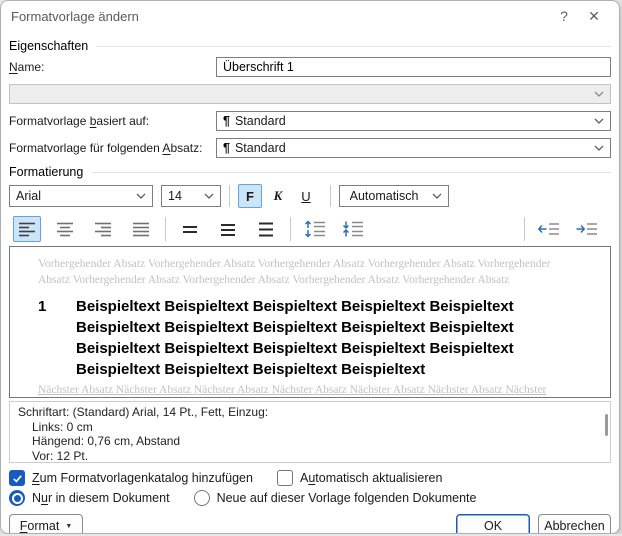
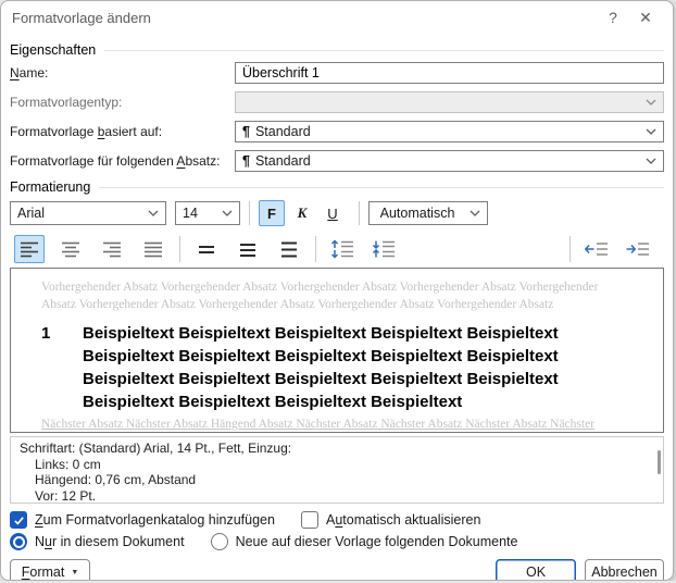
  Formatvorlage ändern
  ?
  ✕
  Eigenschaften
  Name:
  Überschrift 1
+ Formatvorlagentyp:
  Formatvorlage basiert auf:
  ¶
  Standard
  Formatvorlage für folgenden Absatz:
  ¶
  Standard
  Formatierung
  Arial
  14
  F
  K
  U
  Automatisch
  Vorhergehender Absatz Vorhergehender Absatz Vorhergehender Absatz Vorhergehender Absatz Vorhergehender
  Absatz Vorhergehender Absatz Vorhergehender Absatz Vorhergehender Absatz Vorhergehender Absatz
  1
  Beispieltext Beispieltext Beispieltext Beispieltext Beispieltext
  Beispieltext Beispieltext Beispieltext Beispieltext Beispieltext
  Beispieltext Beispieltext Beispieltext Beispieltext Beispieltext
  Beispieltext Beispieltext Beispieltext Beispieltext
- Nächster Absatz Nächster Absatz Nächster Absatz Nächster Absatz Nächster Absatz Nächster Absatz Nächster
+ Nächster Absatz Nächster Absatz Hängend Absatz Nächster Absatz Nächster Absatz Nächster Absatz Nächster
  Schriftart: (Standard) Arial, 14 Pt., Fett, Einzug:
  Links: 0 cm
  Hängend: 0,76 cm, Abstand
  Vor: 12 Pt.
  Zum Formatvorlagenkatalog hinzufügen
  Automatisch aktualisieren
  Nur in diesem Dokument
  Neue auf dieser Vorlage folgenden Dokumente
  Format
  OK
  Abbrechen
